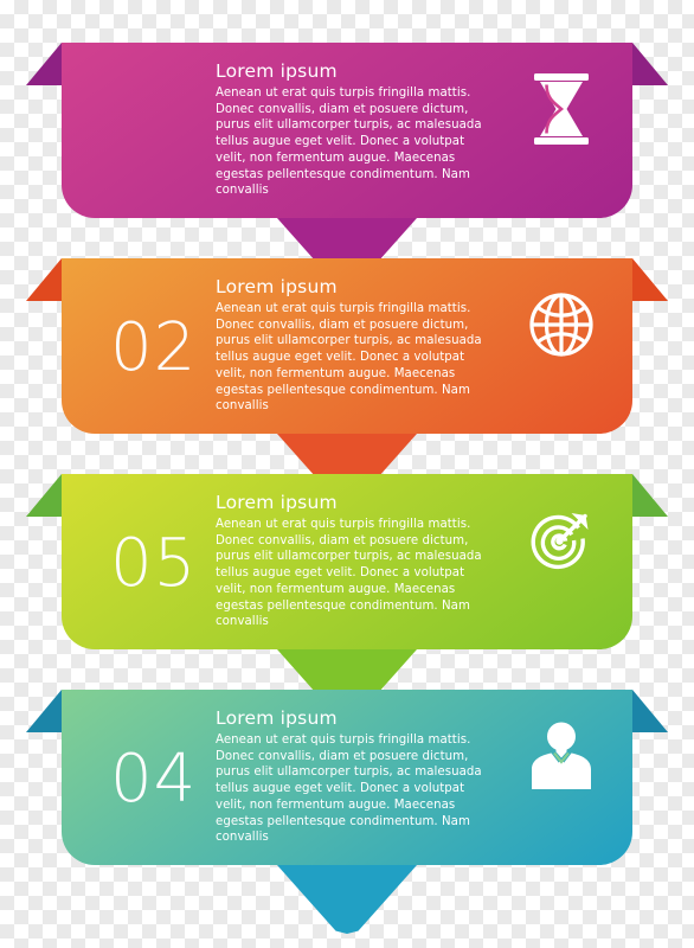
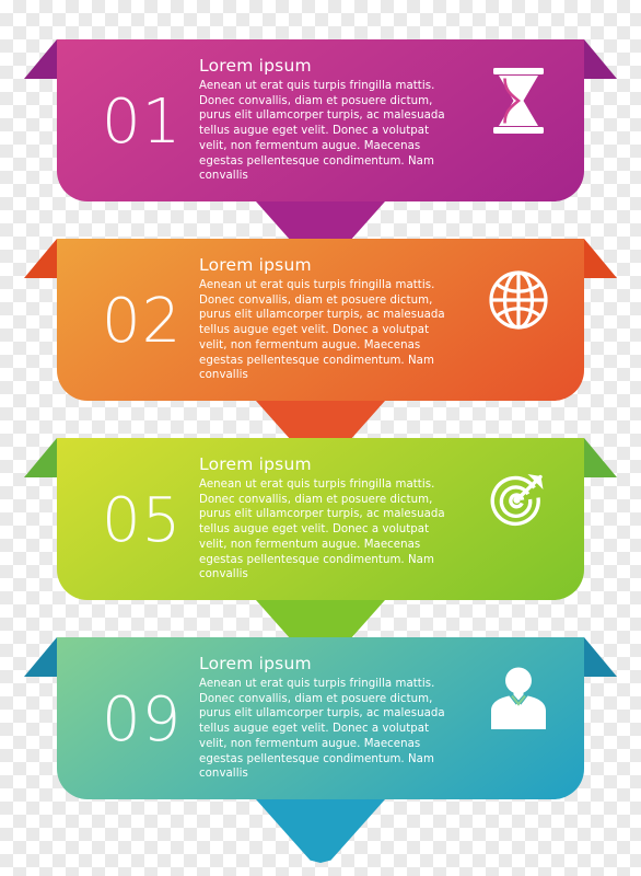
+ 01
  Lorem ipsum
  Aenean ut erat quis turpis fringilla mattis. Donec convallis, diam et posuere dictum, purus elit ullamcorper turpis, ac malesuada tellus augue eget velit. Donec a volutpat velit, non fermentum augue. Maecenas egestas pellentesque condimentum. Nam convallis
  02
  Lorem ipsum
  Aenean ut erat quis turpis fringilla mattis. Donec convallis, diam et posuere dictum, purus elit ullamcorper turpis, ac malesuada tellus augue eget velit. Donec a volutpat velit, non fermentum augue. Maecenas egestas pellentesque condimentum. Nam convallis
  05
  Lorem ipsum
  Aenean ut erat quis turpis fringilla mattis. Donec convallis, diam et posuere dictum, purus elit ullamcorper turpis, ac malesuada tellus augue eget velit. Donec a volutpat velit, non fermentum augue. Maecenas egestas pellentesque condimentum. Nam convallis
- 04
+ 09
  Lorem ipsum
  Aenean ut erat quis turpis fringilla mattis. Donec convallis, diam et posuere dictum, purus elit ullamcorper turpis, ac malesuada tellus augue eget velit. Donec a volutpat velit, non fermentum augue. Maecenas egestas pellentesque condimentum. Nam convallis
